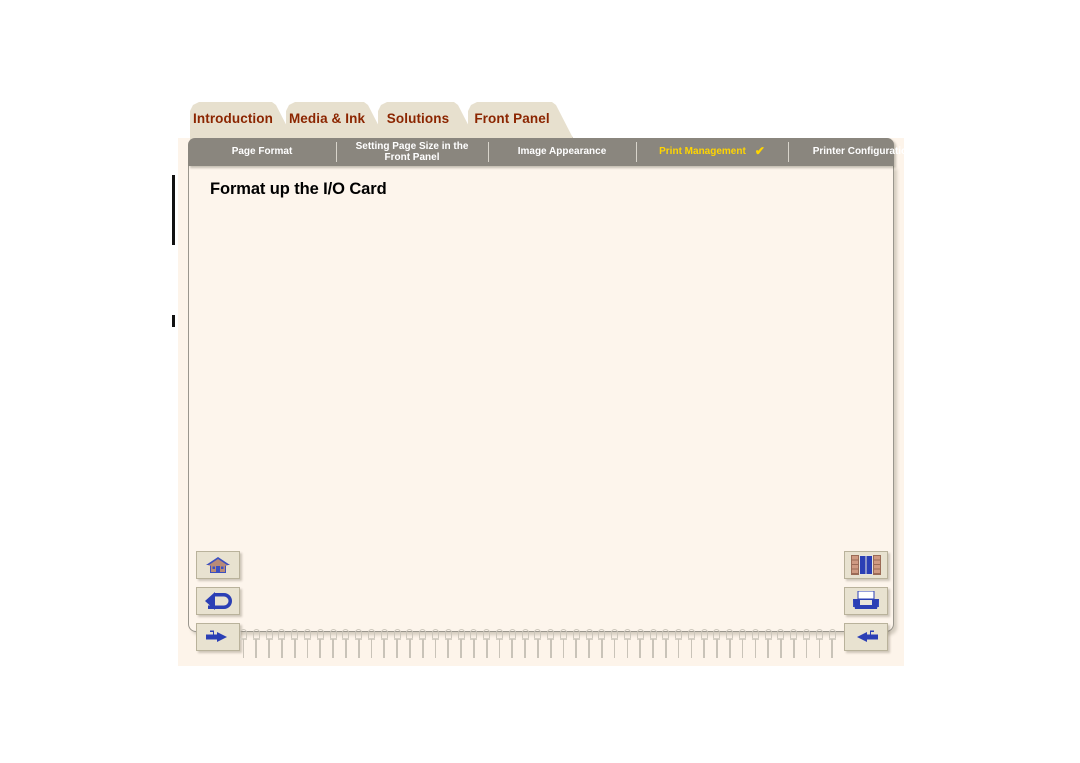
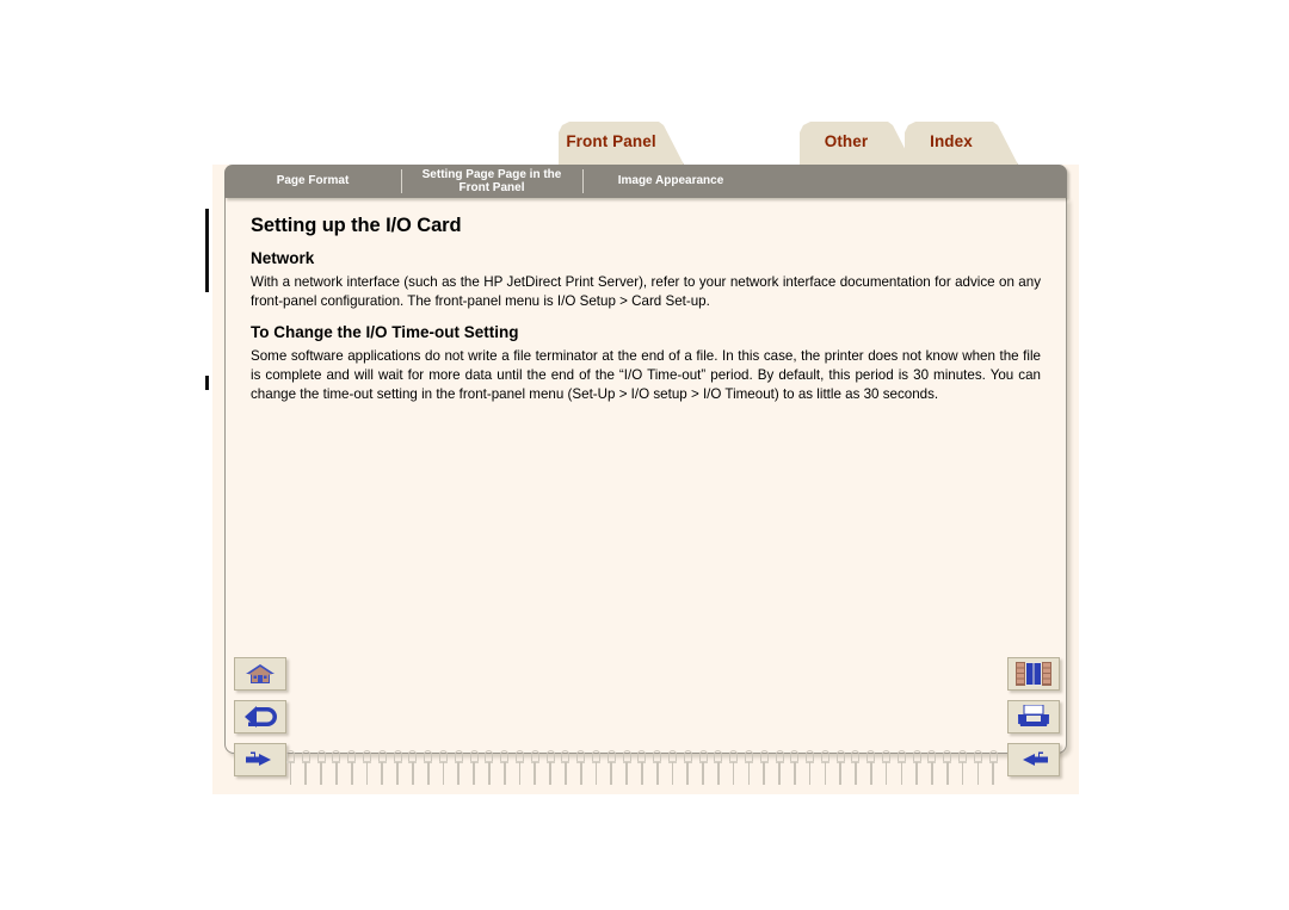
- Introduction
- Media & Ink
- Solutions
  Front Panel
+ Other
+ Index
  Page Format
- Setting Page Size in the
+ Setting Page Page in the
  Front Panel
  Image Appearance
- Print Management
- ✔
- Printer Configuration
- Format up the I/O Card
+ Setting up the I/O Card
+ Network
+ With a network interface (such as the HP JetDirect Print Server), refer to your network interface documentation for advice on any front-panel configuration. The front-panel menu is I/O Setup > Card Set-up.
+ To Change the I/O Time-out Setting
+ Some software applications do not write a file terminator at the end of a file. In this case, the printer does not know when the file is complete and will wait for more data until the end of the “I/O Time-out” period. By default, this period is 30 minutes. You can change the time-out setting in the front-panel menu (Set-Up > I/O setup > I/O Timeout) to as little as 30 seconds.
